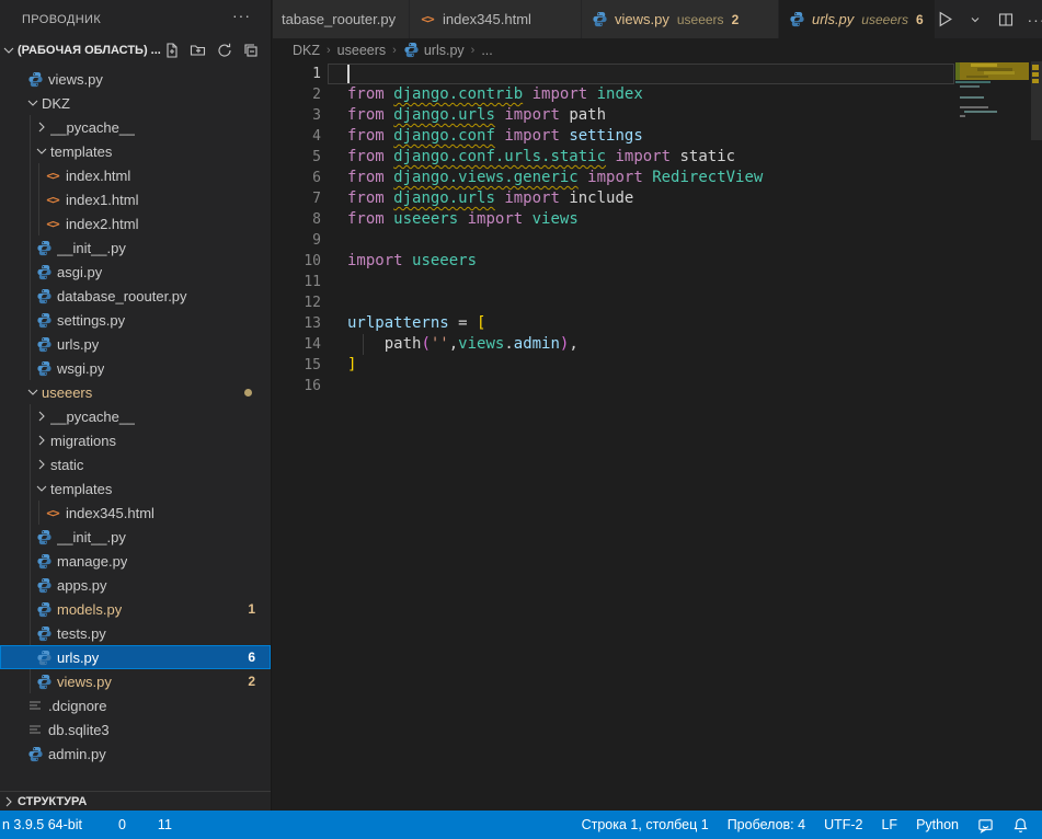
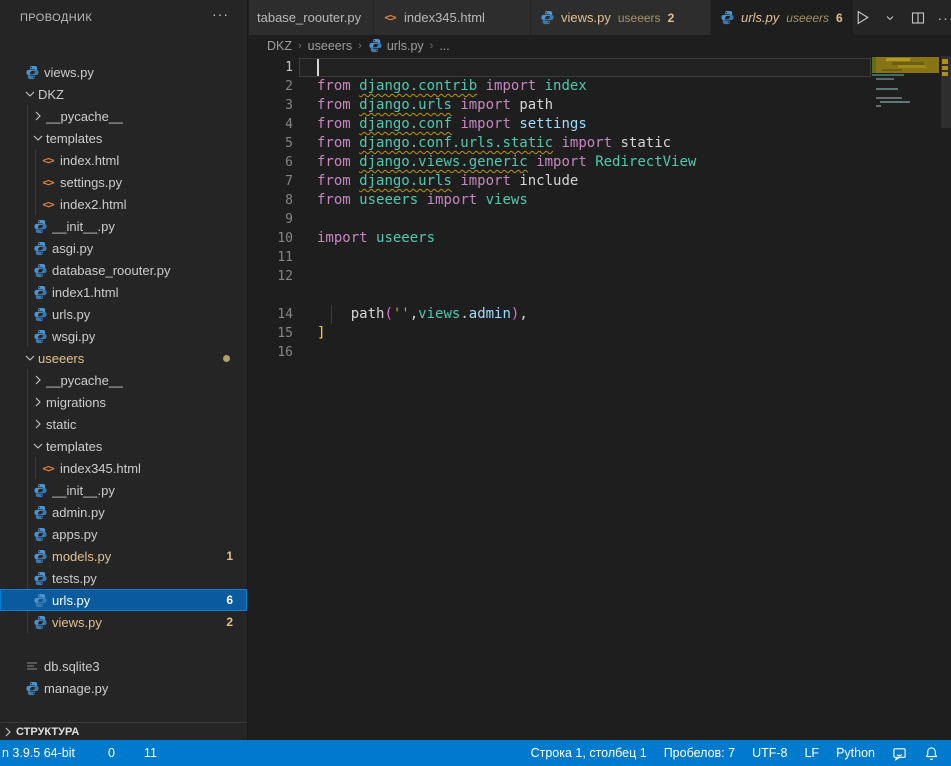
  ПРОВОДНИК
  ···
- (РАБОЧАЯ ОБЛАСТЬ) ...
  views.py
  DKZ
  __pycache__
  templates
  <>
  index.html
  <>
- index1.html
+ settings.py
  <>
  index2.html
  __init__.py
  asgi.py
  database_roouter.py
- settings.py
+ index1.html
  urls.py
  wsgi.py
  useeers
  __pycache__
  migrations
  static
  templates
  <>
  index345.html
  __init__.py
- manage.py
+ admin.py
  apps.py
  models.py
  1
  tests.py
  urls.py
  6
  views.py
  2
- .dcignore
  db.sqlite3
- admin.py
+ manage.py
  СТРУКТУРА
  tabase_roouter.py
  <>
  index345.html
  views.py
  useeers
  2
  urls.py
  useeers
  6
  DKZ
  ›
  useeers
  ›
  urls.py
  ›
  ...
  1
  2
  from django.contrib import index
  3
  from django.urls import path
  4
  from django.conf import settings
  5
  from django.conf.urls.static import static
  6
  from django.views.generic import RedirectView
  7
  from django.urls import include
  8
  from useeers import views
  9
  10
  import useeers
  11
  12
- 13
- urlpatterns = [
  14
  path('',views.admin),
  15
  ]
  16
  n 3.9.5 64-bit
  0
  11
  Строка 1, столбец 1
- Пробелов: 4
+ Пробелов: 7
- UTF-2
+ UTF-8
  LF
  Python
